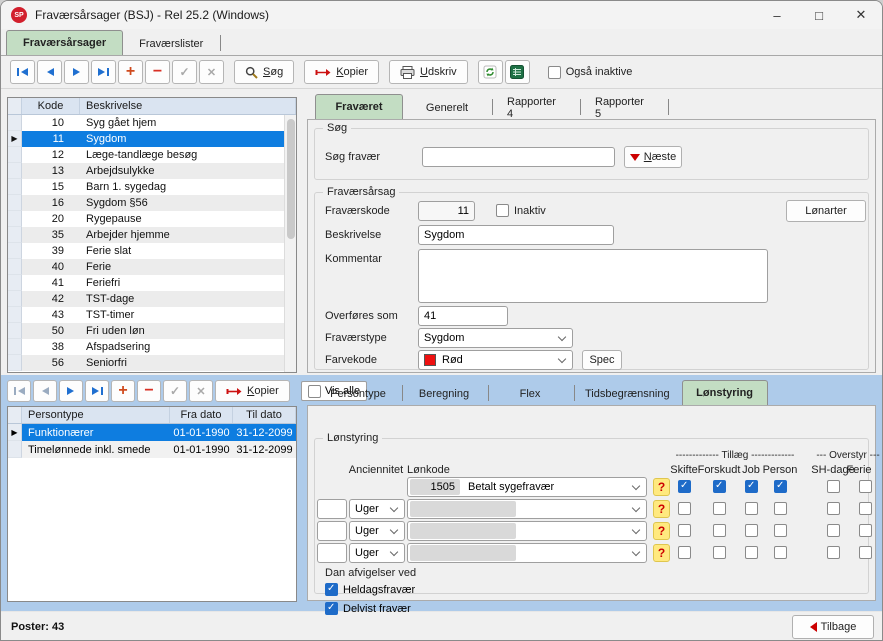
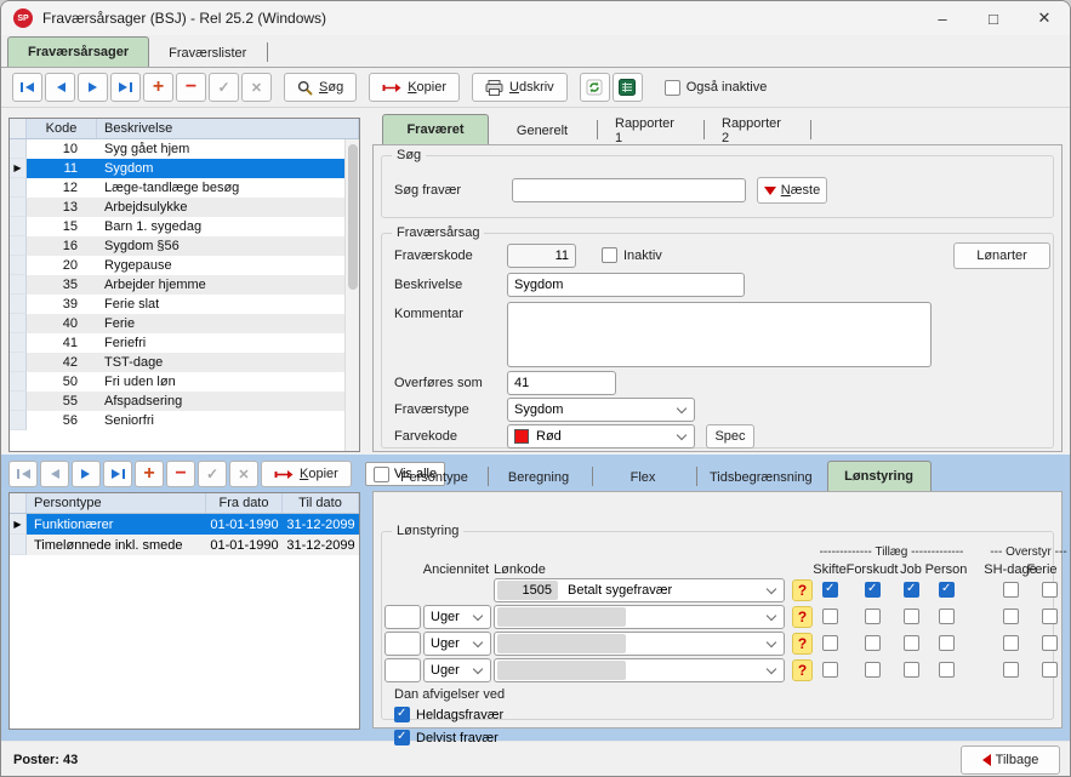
  Fraværsårsager (BSJ) - Rel 25.2 (Windows)
  –
  □
  ✕
  Fraværsårsager
  Fraværslister
  +
  −
  ✓
  ✕
  Søg
  Kopier
  Udskriv
  Også inaktive
  Kode
  Beskrivelse
  10
  Syg gået hjem
  ▶
  11
  Sygdom
  12
  Læge-tandlæge besøg
  13
  Arbejdsulykke
  15
  Barn 1. sygedag
  16
  Sygdom §56
  20
  Rygepause
  35
  Arbejder hjemme
  39
  Ferie slat
  40
  Ferie
  41
  Feriefri
  42
  TST-dage
- 43
- TST-timer
  50
  Fri uden løn
- 38
+ 55
  Afspadsering
  56
  Seniorfri
  Fraværet
  Generelt
- Rapporter 4
+ Rapporter 1
- Rapporter 5
+ Rapporter 2
  Søg
  Søg fravær
  Næste
  Fraværsårsag
  Fraværskode
  11
  Inaktiv
  Lønarter
  Beskrivelse
  Sygdom
  Kommentar
  Overføres som
  41
  Fraværstype
  Sygdom
  Farvekode
  Rød
  Spec
  +
  −
  ✓
  ✕
  Kopier
  Vis alle
  Persontype
  Fra dato
  Til dato
  ▶
  Funktionærer
  01-01-1990
  31-12-2099
  Timelønnede inkl. smede
  01-01-1990
  31-12-2099
  Persontype
  Beregning
  Flex
  Tidsbegrænsning
  Lønstyring
  Lønstyring
  Anciennitet
  Lønkode
  ------------- Tillæg -------------
  --- Overstyr ---
  Skifte
  Forskudt
  Job
  Person
  SH-dage
  Ferie
  1505
  Betalt sygefravær
  ?
  Uger
  ?
  Uger
  ?
  Uger
  ?
  Dan afvigelser ved
  Heldagsfravær
  Delvist fravær
  Poster: 43
  Tilbage
